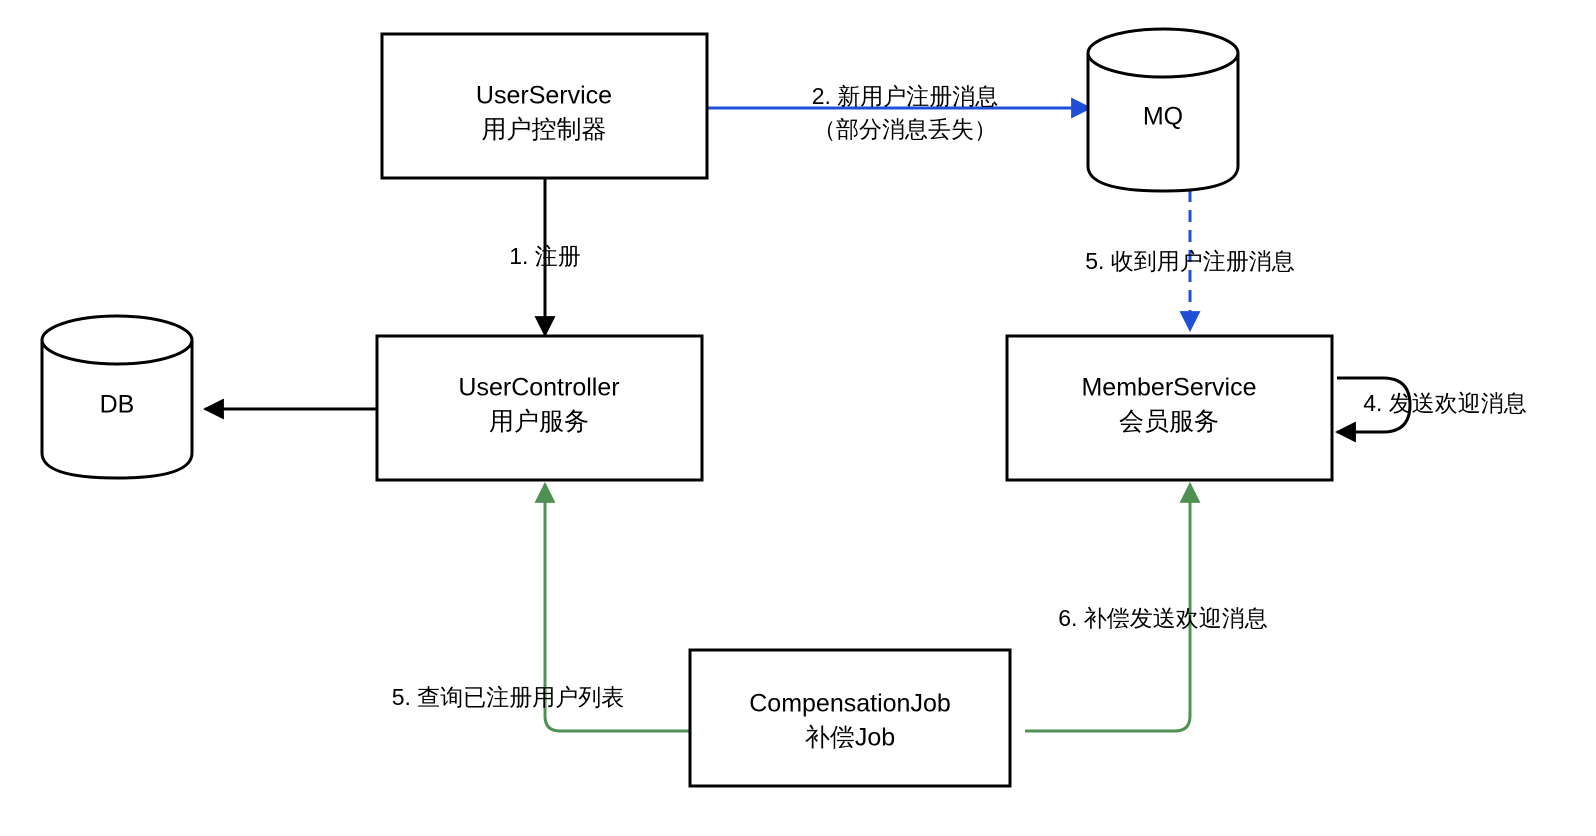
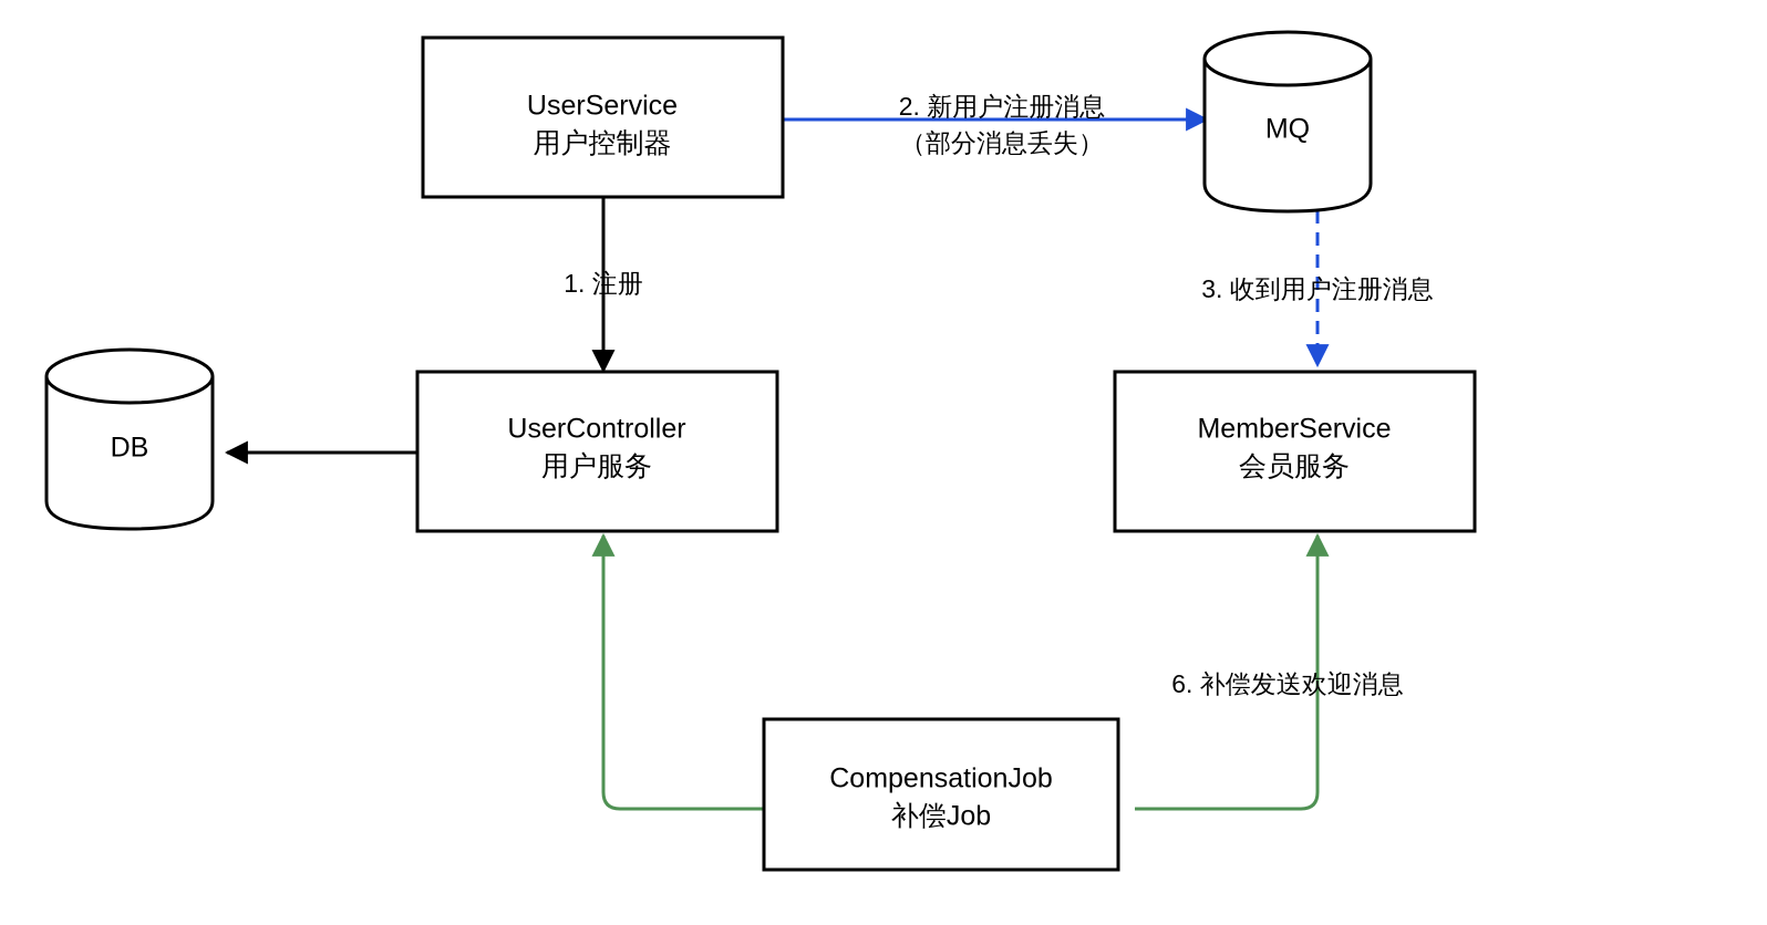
  1. 注册
  2. 新用户注册消息
  （部分消息丢失）
- 5. 收到用户注册消息
+ 3. 收到用户注册消息
- 4. 发送欢迎消息
- 5. 查询已注册用户列表
  6. 补偿发送欢迎消息
  UserService
  用户控制器
  MQ
  DB
  UserController
  用户服务
  MemberService
  会员服务
  CompensationJob
  补偿Job
